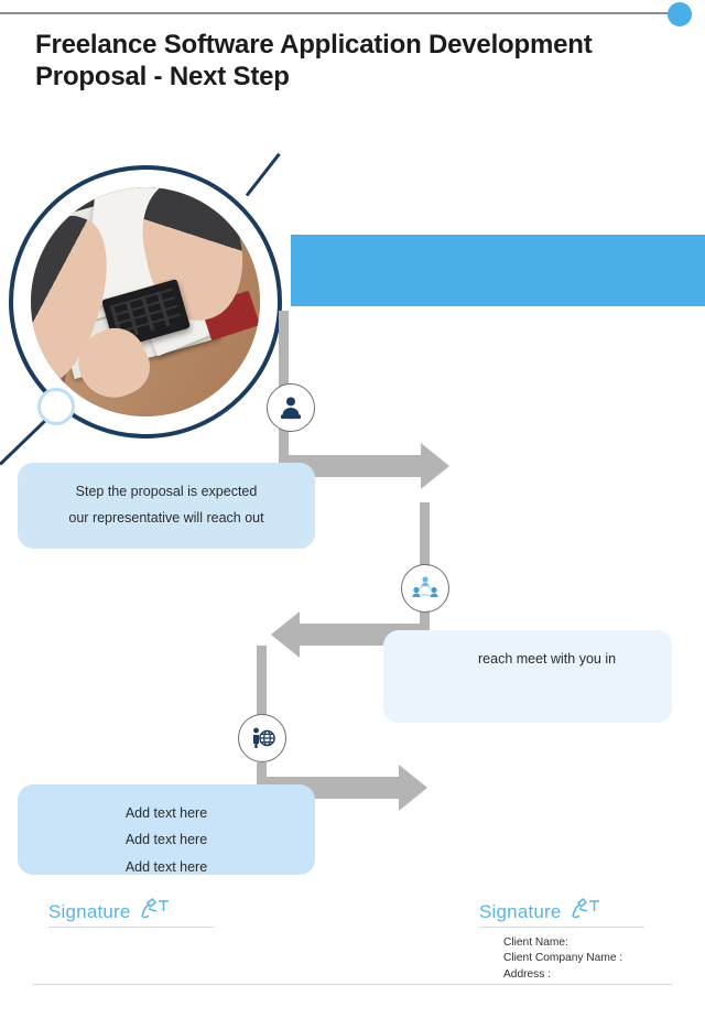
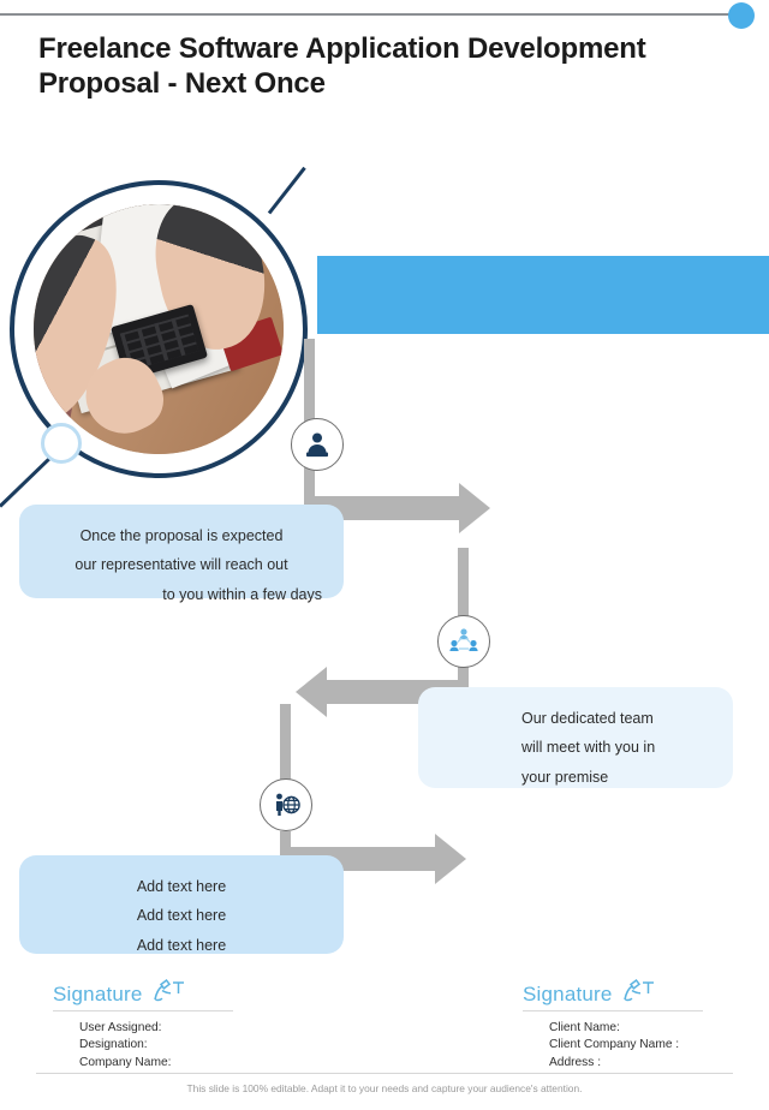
- Freelance Software Application Development Proposal - Next Step
+ Freelance Software Application Development Proposal - Next Once
- Step the proposal is expected
+ Once the proposal is expected
  our representative will reach out
+ to you within a few days
+ Our dedicated team
- reach meet with you in
+ will meet with you in
+ your premise
  Add text here
  Add text here
  Add text here
  Signature
+ User Assigned:
+ Designation:
+ Company Name:
  Signature
  Client Name:
  Client Company Name :
  Address :
+ This slide is 100% editable. Adapt it to your needs and capture your audience's attention.
